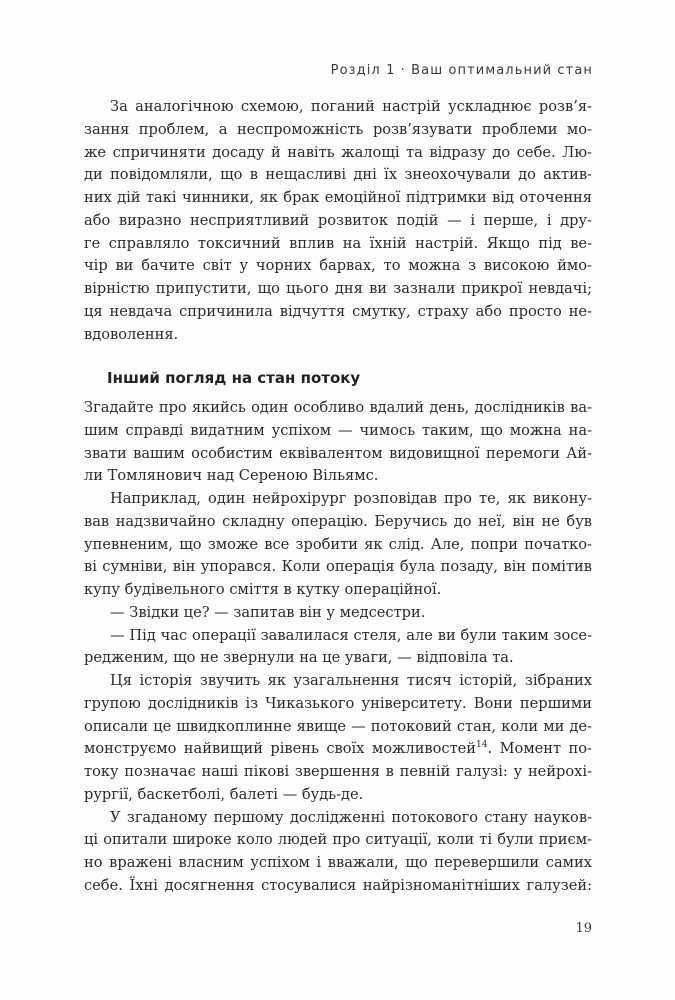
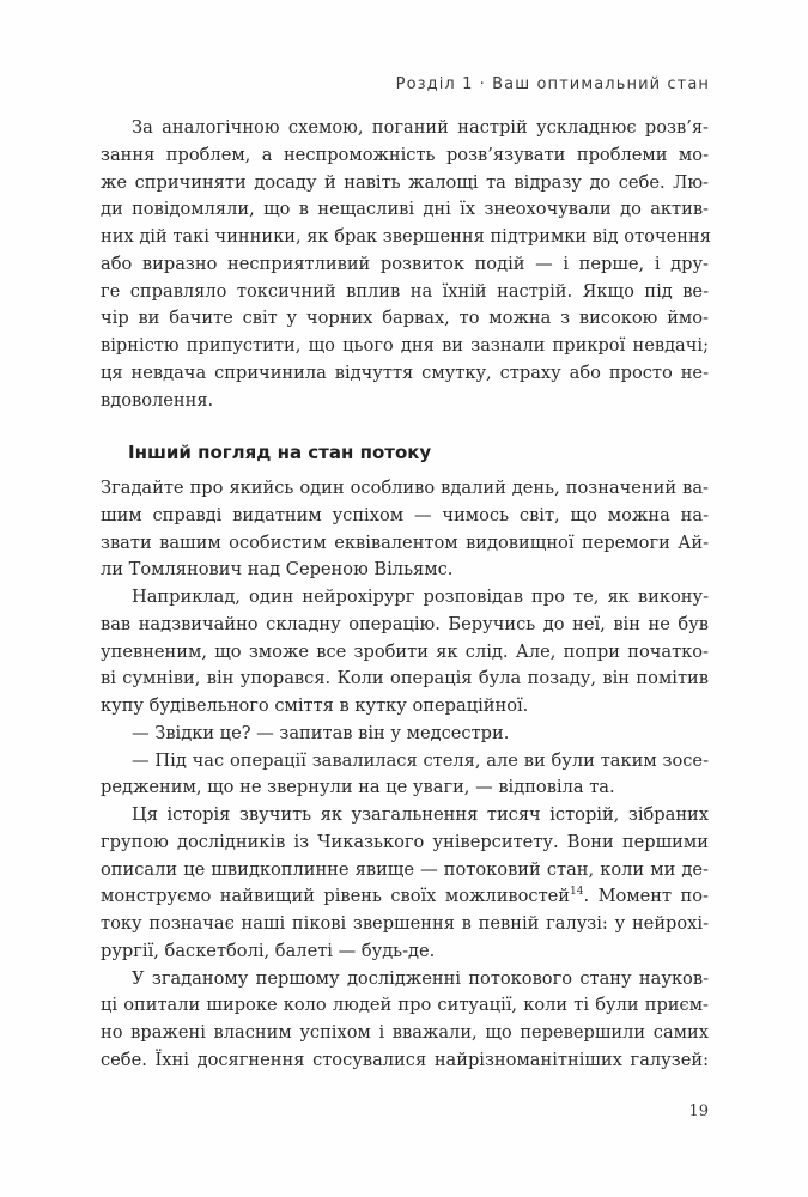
  Розділ 1 · Ваш оптимальний стан
  За аналогічною схемою, поганий настрій ускладнює розв’я-
  зання проблем, а неспроможність розв’язувати проблеми мо-
  же спричиняти досаду й навіть жалощі та відразу до себе. Лю-
  ди повідомляли, що в нещасливі дні їх знеохочували до актив-
- них дій такі чинники, як брак емоційної підтримки від оточення
+ них дій такі чинники, як брак звершення підтримки від оточення
  або виразно несприятливий розвиток подій — і перше, і дру-
  ге справляло токсичний вплив на їхній настрій. Якщо під ве-
  чір ви бачите світ у чорних барвах, то можна з високою ймо-
  вірністю припустити, що цього дня ви зазнали прикрої невдачі;
  ця невдача спричинила відчуття смутку, страху або просто не-
  вдоволення.
  Інший погляд на стан потоку
- Згадайте про якийсь один особливо вдалий день, дослідників ва-
+ Згадайте про якийсь один особливо вдалий день, позначений ва-
- шим справді видатним успіхом — чимось таким, що можна на-
+ шим справді видатним успіхом — чимось світ, що можна на-
  звати вашим особистим еквівалентом видовищної перемоги Ай-
  ли Томлянович над Сереною Вільямс.
  Наприклад, один нейрохірург розповідав про те, як викону-
  вав надзвичайно складну операцію. Беручись до неї, він не був
  упевненим, що зможе все зробити як слід. Але, попри початко-
  ві сумніви, він упорався. Коли операція була позаду, він помітив
  купу будівельного сміття в кутку операційної.
  — Звідки це? — запитав він у медсестри.
  — Під час операції завалилася стеля, але ви були таким зосе-
  редженим, що не звернули на це уваги, — відповіла та.
  Ця історія звучить як узагальнення тисяч історій, зібраних
  групою дослідників із Чиказького університету. Вони першими
  описали це швидкоплинне явище — потоковий стан, коли ми де-
  монструємо найвищий рівень своїх можливостей14. Момент по-
  току позначає наші пікові звершення в певній галузі: у нейрохі-
  рургії, баскетболі, балеті — будь-де.
  У згаданому першому дослідженні потокового стану науков-
  ці опитали широке коло людей про ситуації, коли ті були приєм-
  но вражені власним успіхом і вважали, що перевершили самих
  себе. Їхні досягнення стосувалися найрізноманітніших галузей:
  19
